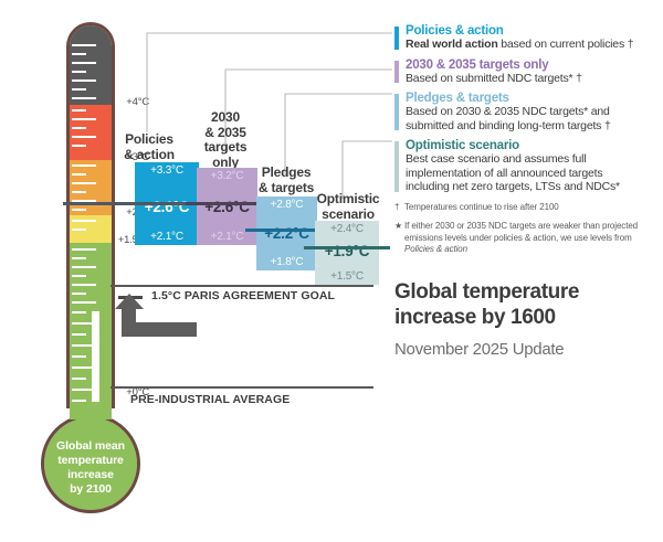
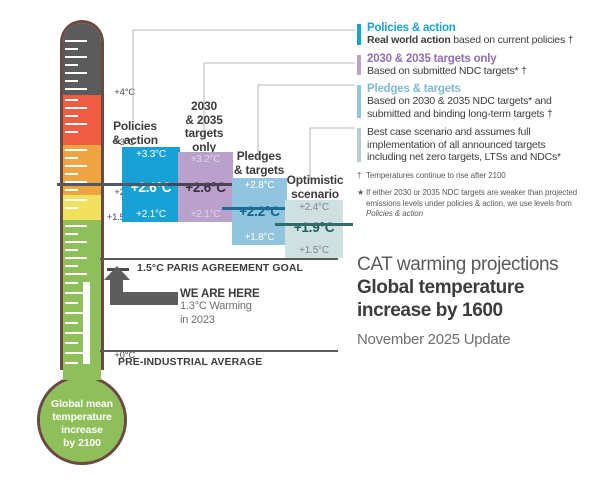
  Global mean
  temperature
  increase
  by 2100
  +4°C
  +3°C
  +0°C
  Policies
  & action
  +3.3°C
  +2.6°C
  +2.1°C
  2030
  & 2035
  targets
  only
  +3.2°C
  +2.6°C
  +2.1°C
  Pledges
  & targets
  +2.8°C
  +2.2°C
  +1.8°C
  Optimistic
  scenario
  +2.4°C
  +1.9°C
  +1.5°C
  1.5°C PARIS AGREEMENT GOAL
  PRE-INDUSTRIAL AVERAGE
+ WE ARE HERE
+ 1.3°C Warming
+ in 2023
  Policies & action
  Real world action based on current policies †
  2030 & 2035 targets only
  Based on submitted NDC targets* †
  Pledges & targets
  Based on 2030 & 2035 NDC targets* and
  submitted and binding long-term targets †
- Optimistic scenario
  Best case scenario and assumes full
  implementation of all announced targets
  including net zero targets, LTSs and NDCs*
  †
  Temperatures continue to rise after 2100
  ★
  If either 2030 or 2035 NDC targets are weaker than projected emissions levels under policies & action, we use levels from Policies & action
+ CAT warming projections
  Global temperature
  increase by 1600
  November 2025 Update
